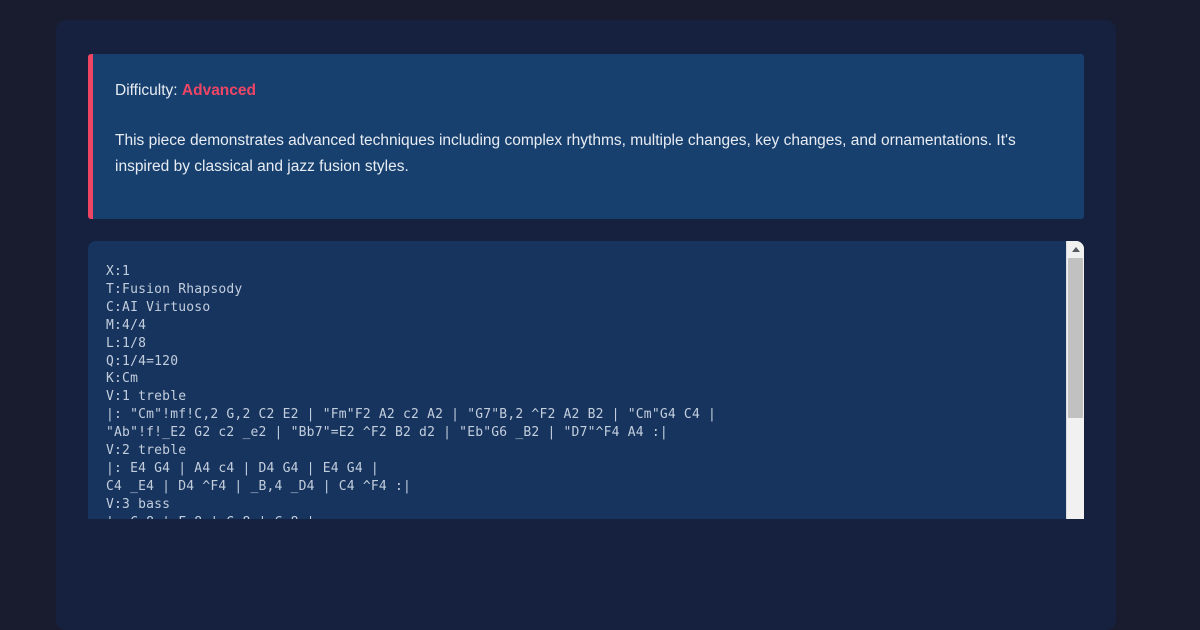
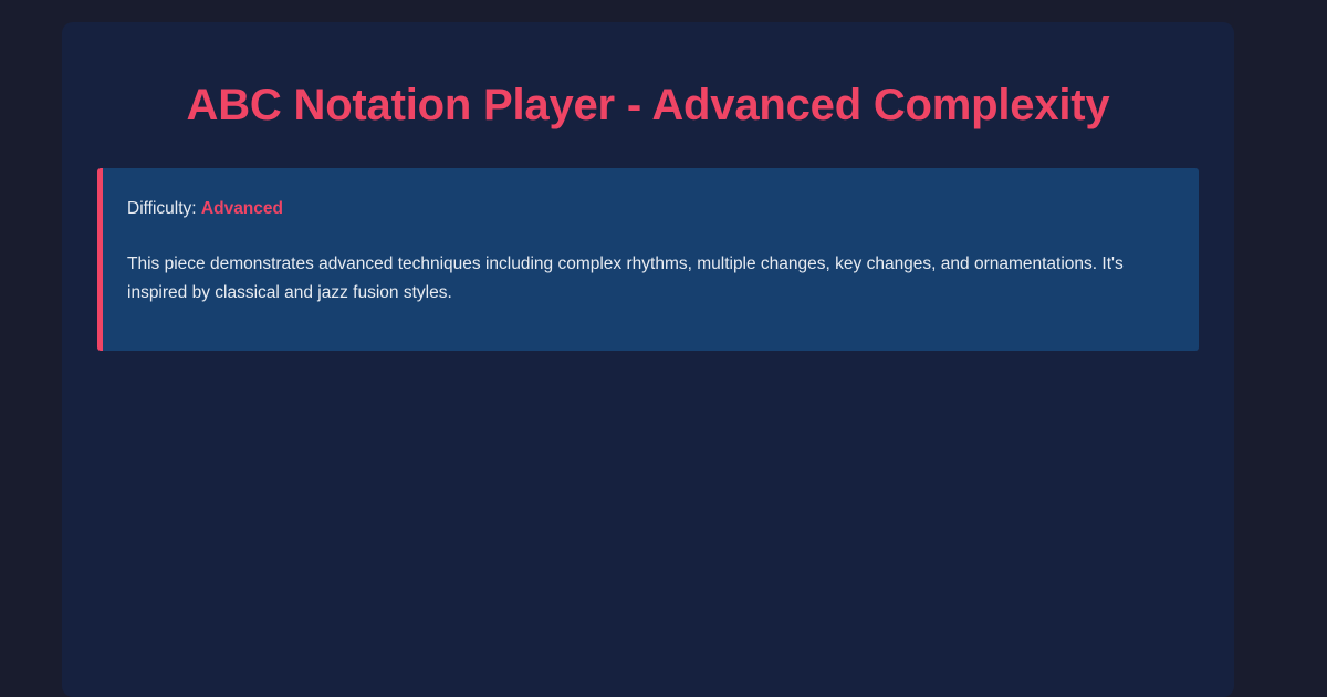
+ ABC Notation Player - Advanced Complexity
  Difficulty: Advanced
  This piece demonstrates advanced techniques including complex rhythms, multiple changes, key changes, and ornamentations. It's inspired by classical and jazz fusion styles.
- X:1
- T:Fusion Rhapsody
- C:AI Virtuoso
- M:4/4
- L:1/8
- Q:1/4=120
- K:Cm
- V:1 treble
- |: "Cm"!mf!C,2 G,2 C2 E2 | "Fm"F2 A2 c2 A2 | "G7"B,2 ^F2 A2 B2 | "Cm"G4 C4 |
- "Ab"!f!_E2 G2 c2 _e2 | "Bb7"=E2 ^F2 B2 d2 | "Eb"G6 _B2 | "D7"^F4 A4 :|
- V:2 treble
- |: E4 G4 | A4 c4 | D4 G4 | E4 G4 |
- C4 _E4 | D4 ^F4 | _B,4 _D4 | C4 ^F4 :|
- V:3 bass
